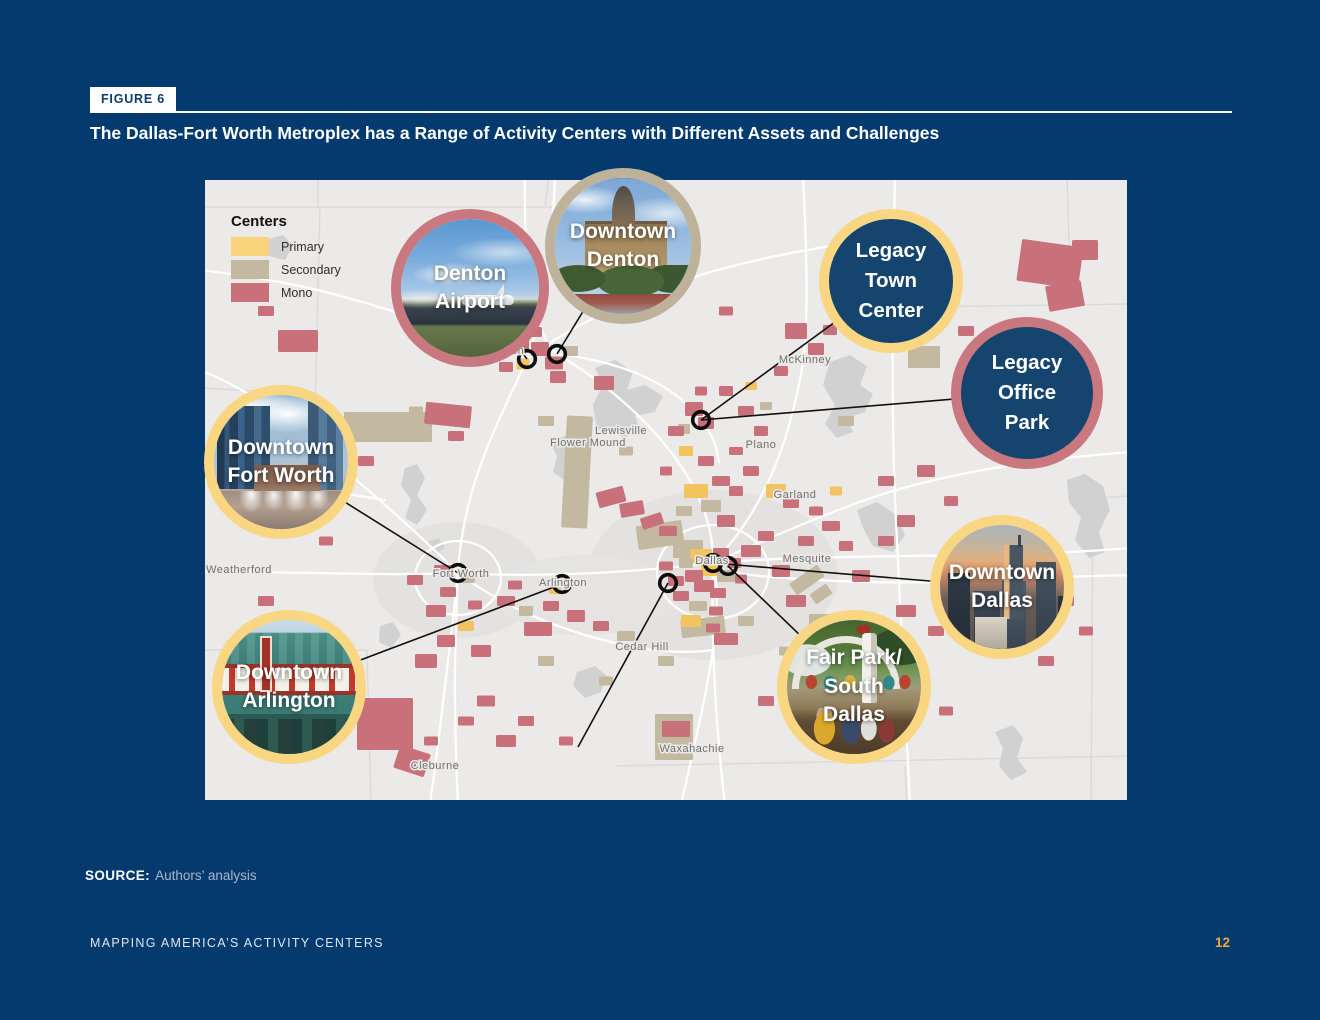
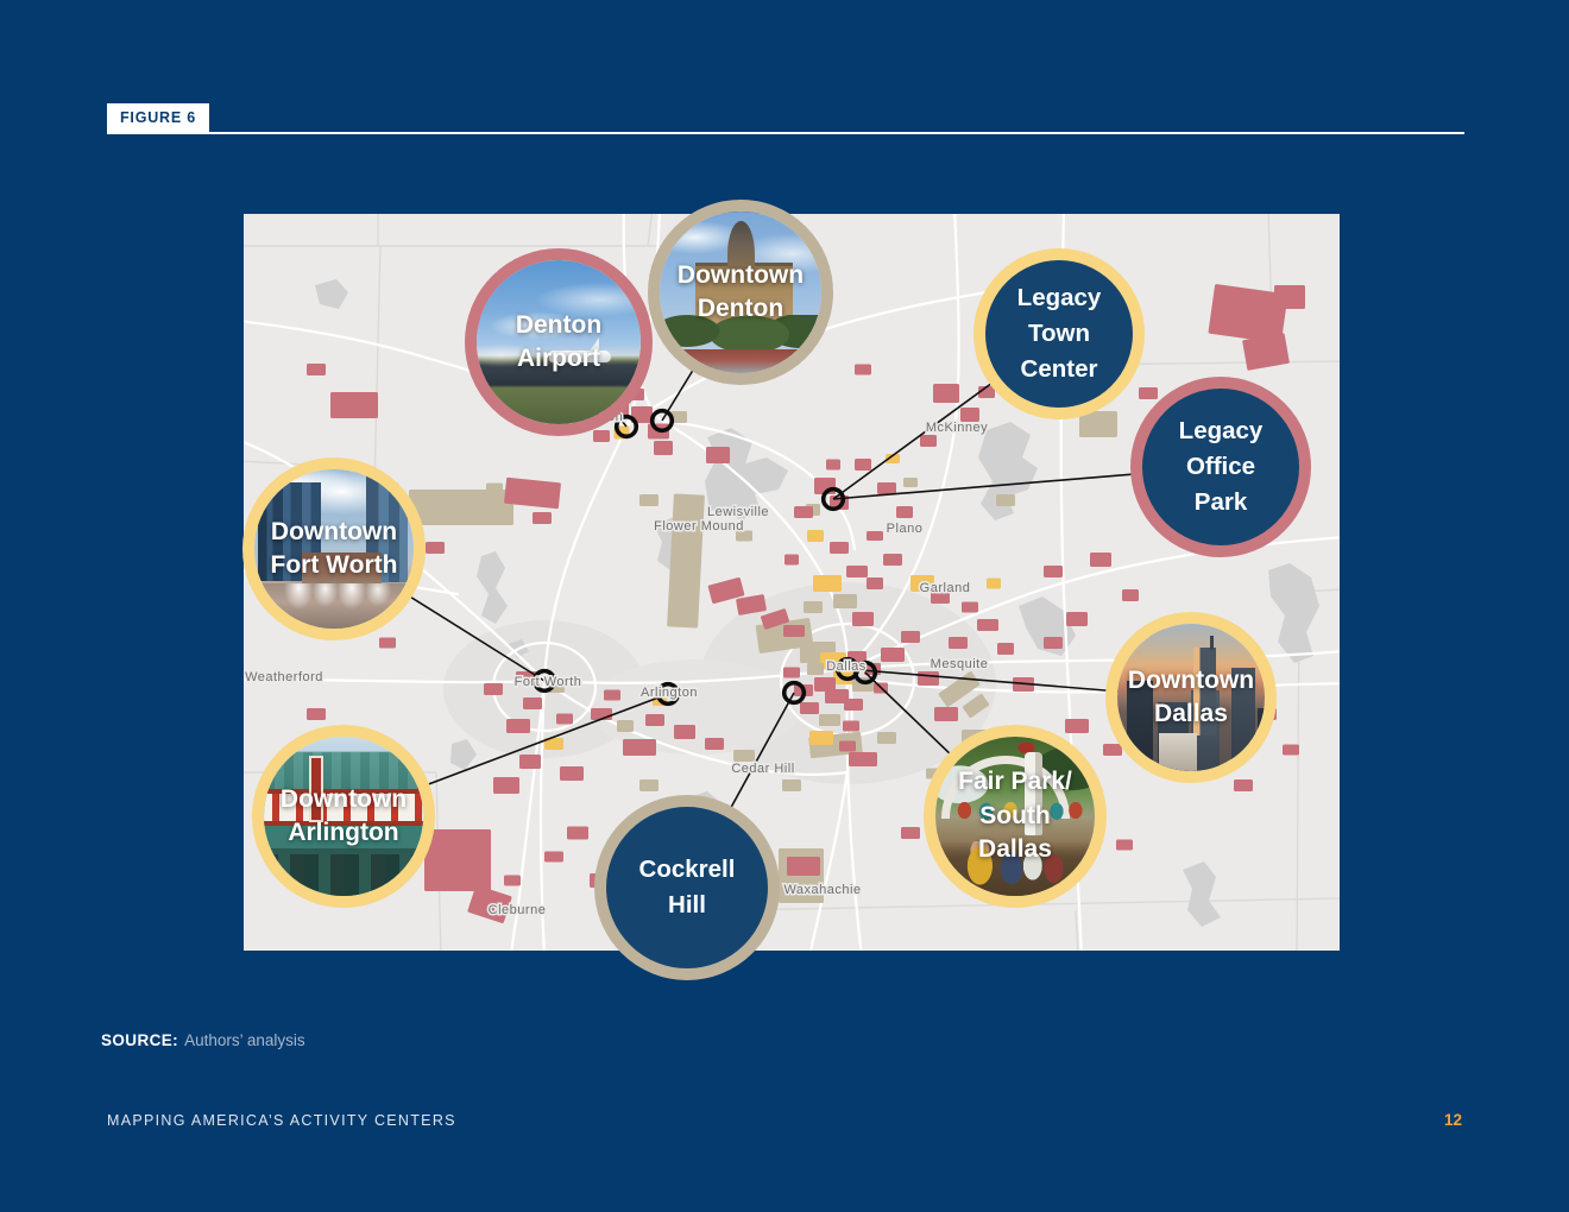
  FIGURE 6
- The Dallas-Fort Worth Metroplex has a Range of Activity Centers with Different Assets and Challenges
  McKinney
  Lewisville
  Flower Mound
  Plano
  Garland
  Weatherford
  Fort Worth
  Arlington
  Dallas
  Mesquite
  Cedar Hill
  Waxahachie
  Cleburne
- Centers
- Primary
- Secondary
- Mono
  Denton
  Airport
  Downtown
  Denton
  Legacy
  Town
  Center
  Legacy
  Office
  Park
  Downtown
  Fort Worth
  Downtown
  Arlington
+ Cockrell
+ Hill
  Fair Park/
  South
  Dallas
  Downtown
  Dallas
  SOURCE: Authors’ analysis
  MAPPING AMERICA’S ACTIVITY CENTERS
  12
